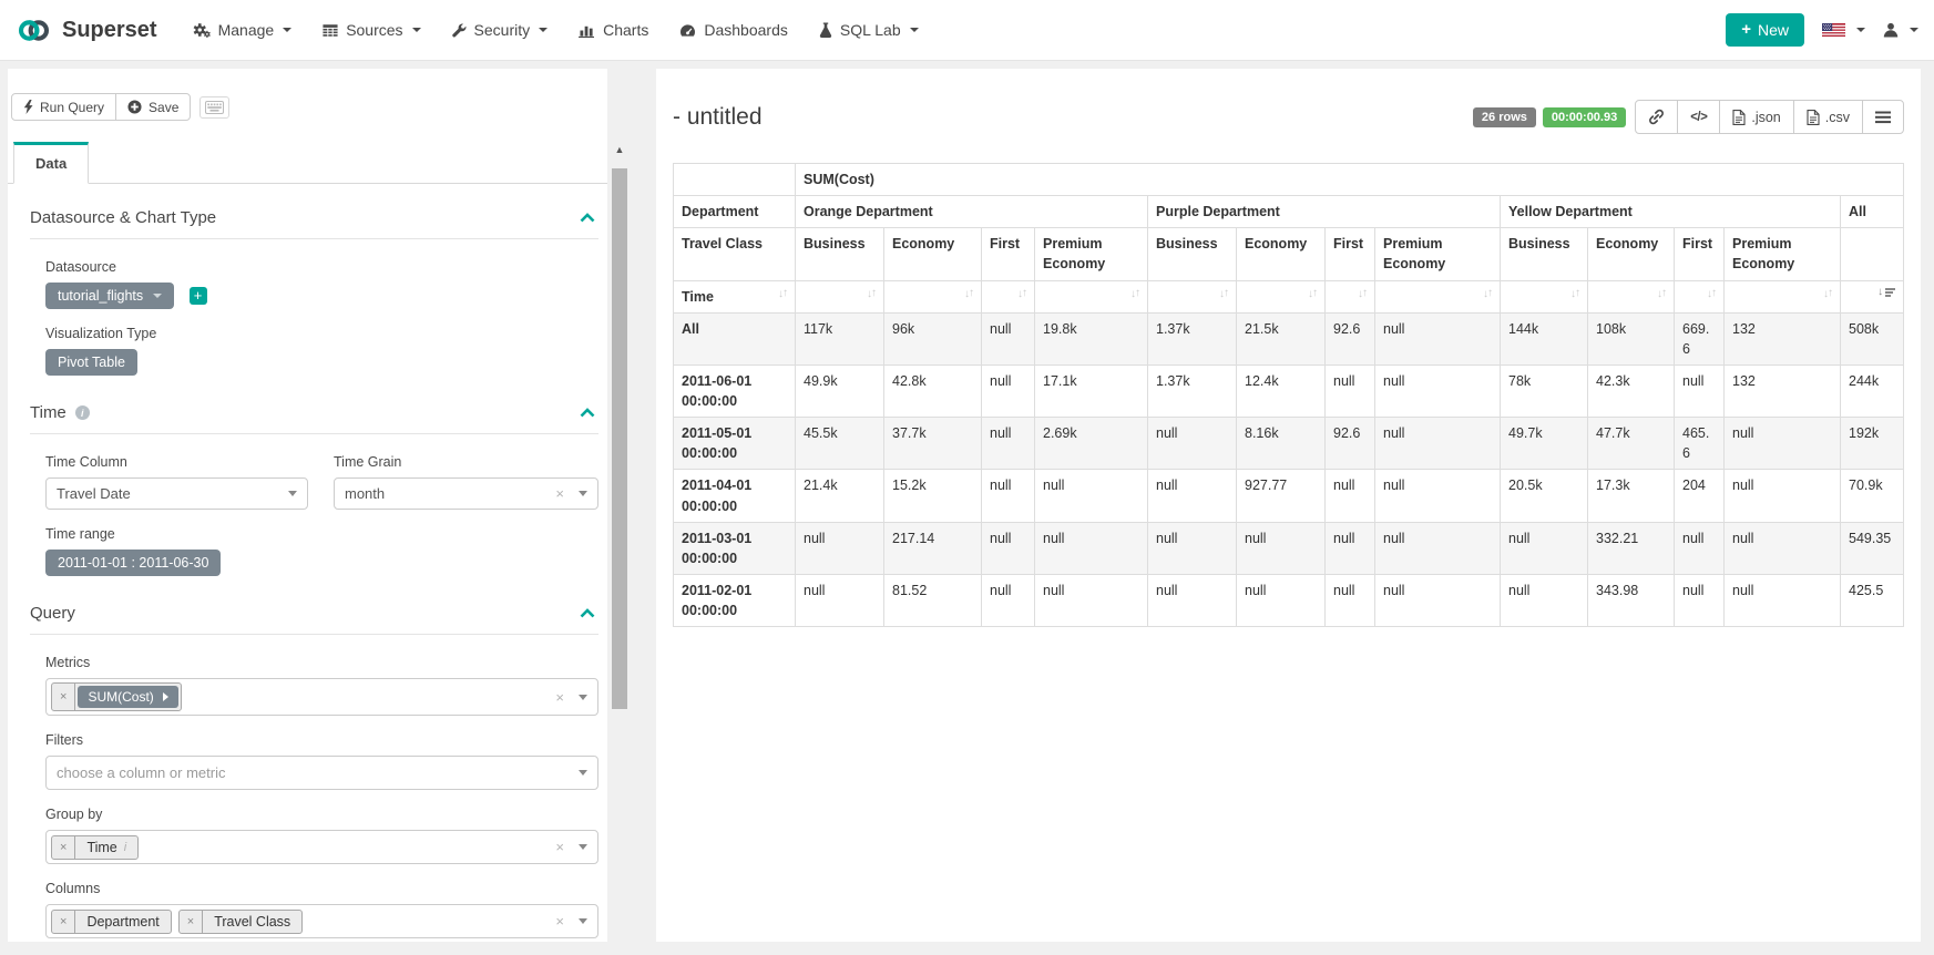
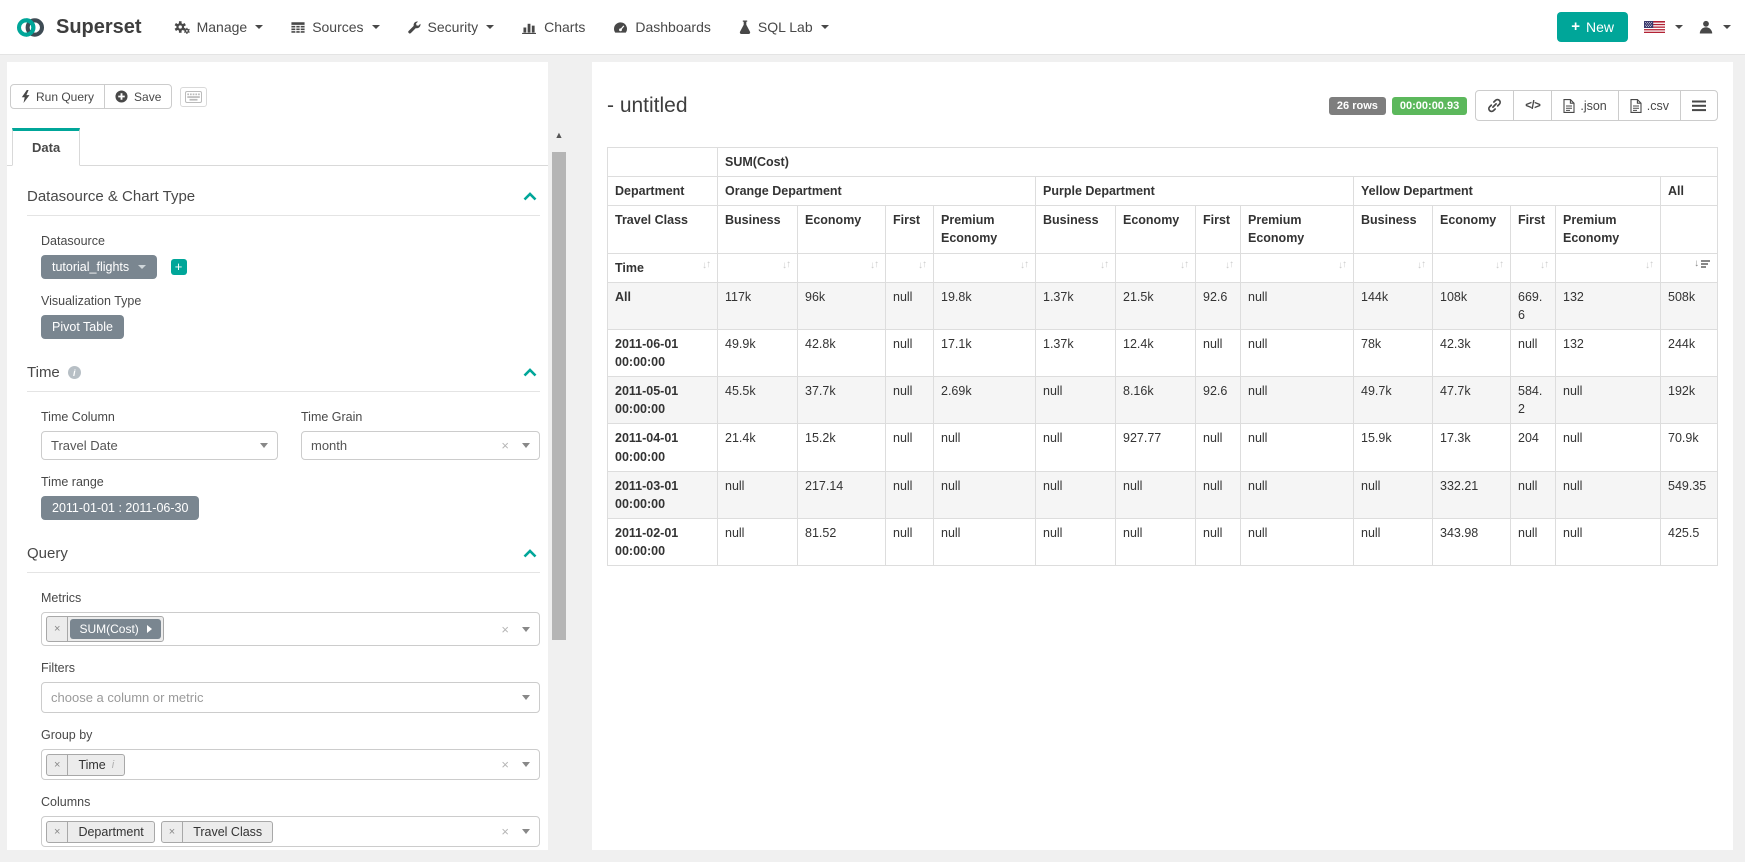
  Superset
  Manage
  Sources
  Security
  Charts
  Dashboards
  SQL Lab
  +
  New
  Run Query
  Save
  Data
  Datasource & Chart Type
  Datasource
  tutorial_flights
  +
  Visualization Type
  Pivot Table
  Time
  i
  Time Column
  Travel Date
  Time Grain
  month
  ×
  Time range
  2011-01-01 : 2011-06-30
  Query
  Metrics
  ×
  SUM(Cost)
  ×
  Filters
  choose a column or metric
  Group by
  ×
  Time
  i
  ×
  Columns
  ×
  Department
  ×
  Travel Class
  ×
  ▲
  - untitled
  26 rows
  00:00:00.93
  </>
  .json
  .csv
  	SUM(Cost)
  Department	Orange Department	Purple Department	Yellow Department	All
  Travel Class	Business	Economy	First	Premium Economy	Business	Economy	First	Premium Economy	Business	Economy	First	Premium Economy
  Time ↓↑	↓↑	↓↑	↓↑	↓↑	↓↑	↓↑	↓↑	↓↑	↓↑	↓↑	↓↑	↓↑	↓
  All	117k	96k	null	19.8k	1.37k	21.5k	92.6	null	144k	108k	669.6	132	508k
  2011-06-01 00:00:00	49.9k	42.8k	null	17.1k	1.37k	12.4k	null	null	78k	42.3k	null	132	244k
- 2011-05-01 00:00:00	45.5k	37.7k	null	2.69k	null	8.16k	92.6	null	49.7k	47.7k	465.6	null	192k
+ 2011-05-01 00:00:00	45.5k	37.7k	null	2.69k	null	8.16k	92.6	null	49.7k	47.7k	584.2	null	192k
- 2011-04-01 00:00:00	21.4k	15.2k	null	null	null	927.77	null	null	20.5k	17.3k	204	null	70.9k
+ 2011-04-01 00:00:00	21.4k	15.2k	null	null	null	927.77	null	null	15.9k	17.3k	204	null	70.9k
  2011-03-01 00:00:00	null	217.14	null	null	null	null	null	null	null	332.21	null	null	549.35
  2011-02-01 00:00:00	null	81.52	null	null	null	null	null	null	null	343.98	null	null	425.5
